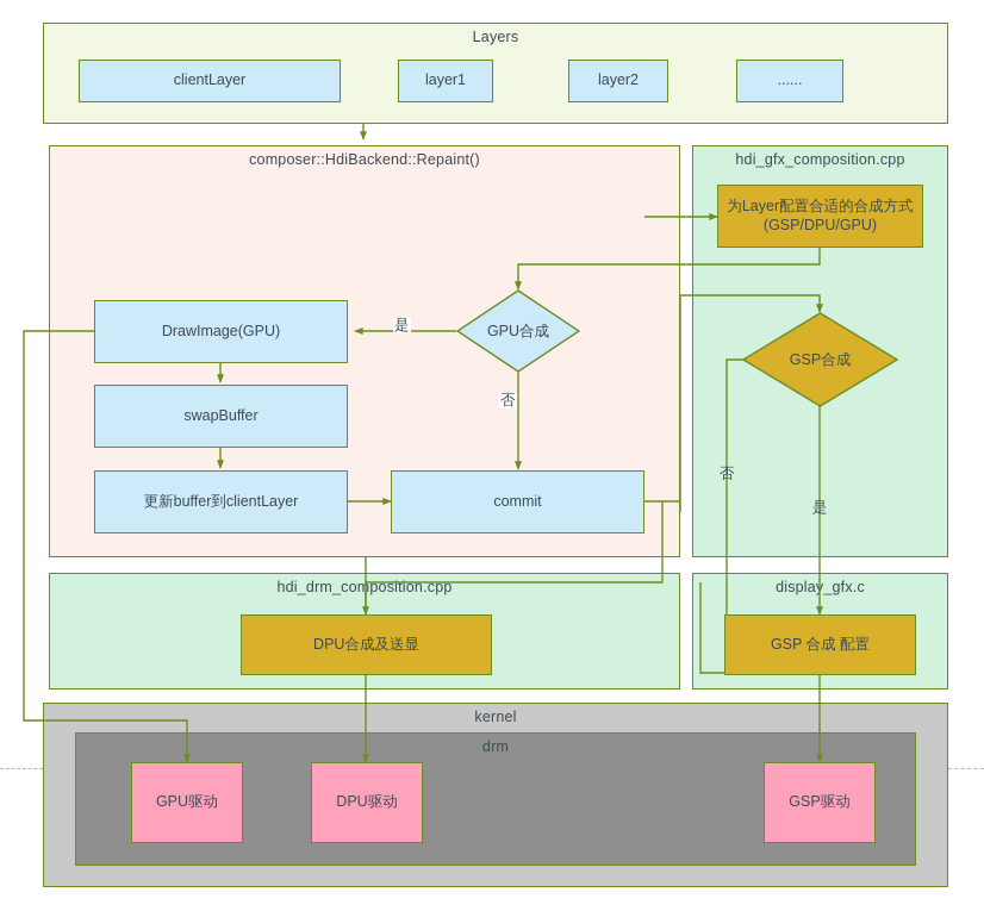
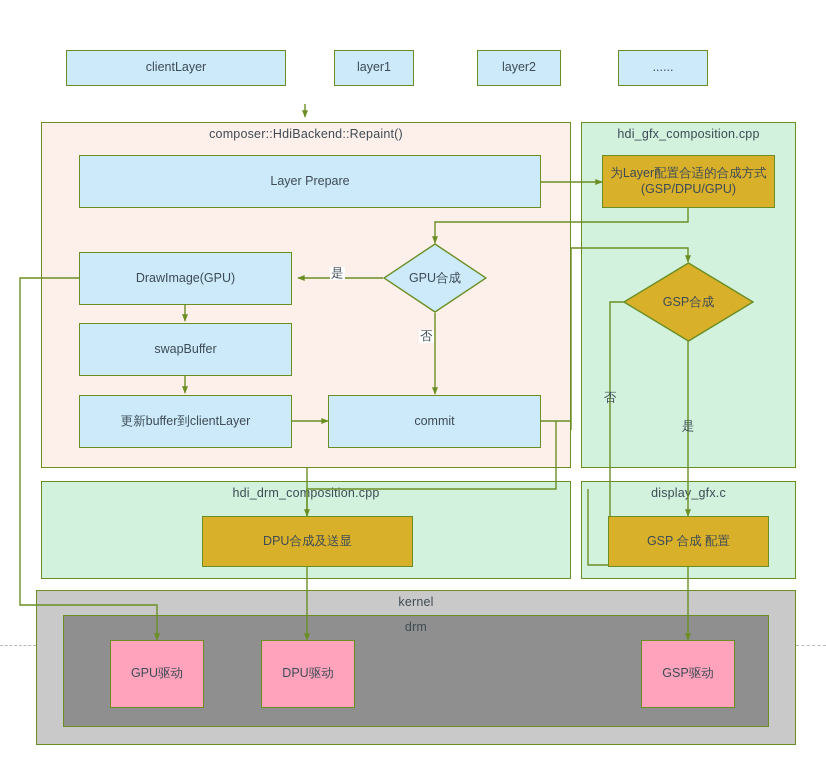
- Layers
  composer::HdiBackend::Repaint()
  hdi_gfx_composition.cpp
  hdi_drm_composition.cpp
  displa_gfx.c
  kernel
  drm
  clientLayer
  layer1
  layer2
  ......
+ Layer Prepare
  DrawImage(GPU)
  swapBuffer
  更新buffer到clientLayer
  commit
  GPU合成
  为Layer配置合适的合成方式
  (GSP/DPU/GPU)
  GSP合成
  DPU合成及送显
  GSP 合成 配置
  GPU驱动
  DPU驱动
  GSP驱动
  是
  否
